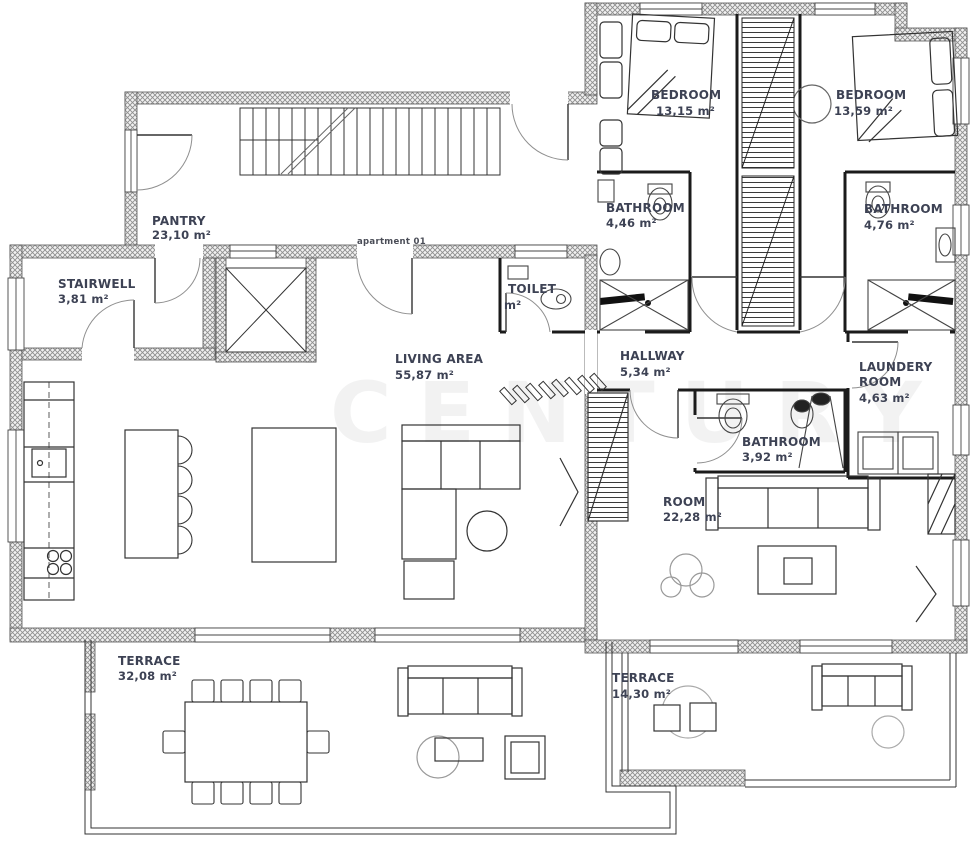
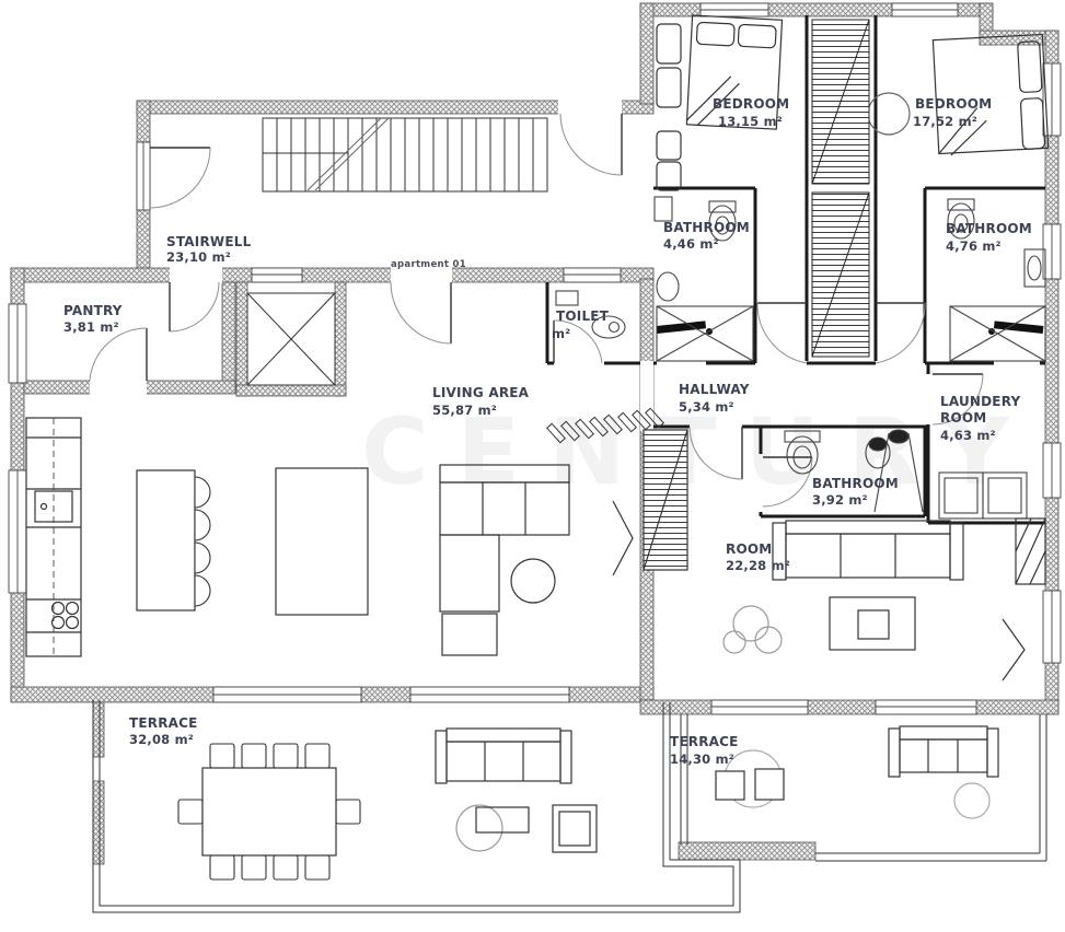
  CENTURY
- PANTRY
+ STAIRWELL
  23,10 m²
- STAIRWELL
+ PANTRY
  3,81 m²
  TOILET
  m²
  LIVING AREA
  55,87 m²
  HALLWAY
  5,34 m²
  BEDROOM
  13,15 m²
  BEDROOM
- 13,59 m²
+ 17,52 m²
  BATHROOM
  4,46 m²
  BATHROOM
  4,76 m²
  LAUNDERY
  ROOM
  4,63 m²
  BATHROOM
  3,92 m²
  ROOM
  22,28 m²
  TERRACE
  32,08 m²
  TERRACE
  14,30 m²
  apartment 01
